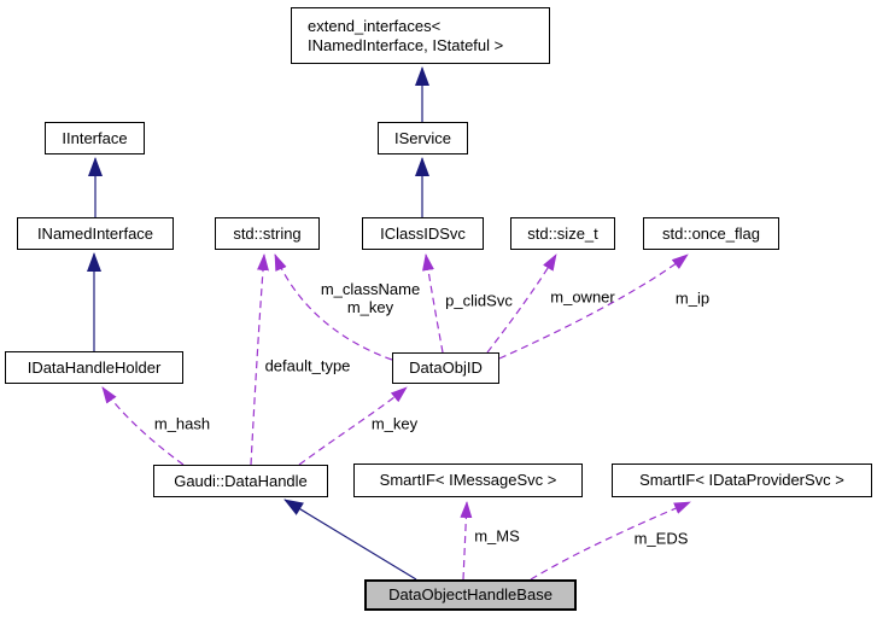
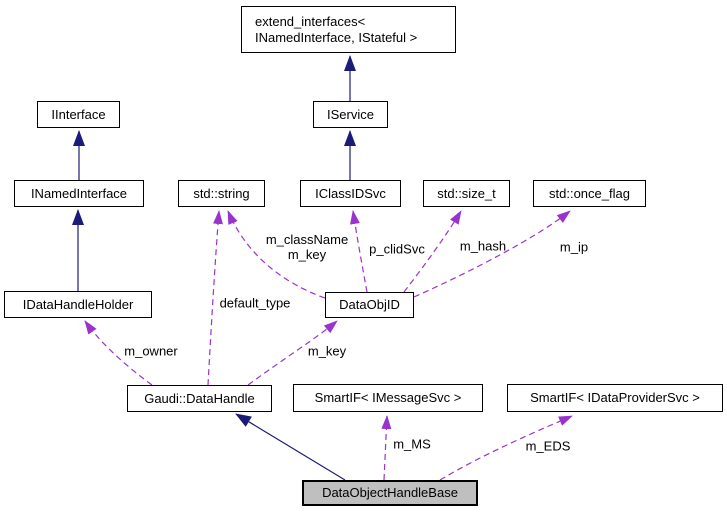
  extend_interfaces<
  INamedInterface, IStateful >
  IInterface
  IService
  INamedInterface
  std::string
  IClassIDSvc
  std::size_t
  std::once_flag
  IDataHandleHolder
  DataObjID
  Gaudi::DataHandle
  SmartIF< IMessageSvc >
  SmartIF< IDataProviderSvc >
  DataObjectHandleBase
  m_className
  m_key
  default_type
  p_clidSvc
- m_owner
+ m_hash
  m_ip
- m_hash
+ m_owner
  m_key
  m_MS
  m_EDS
